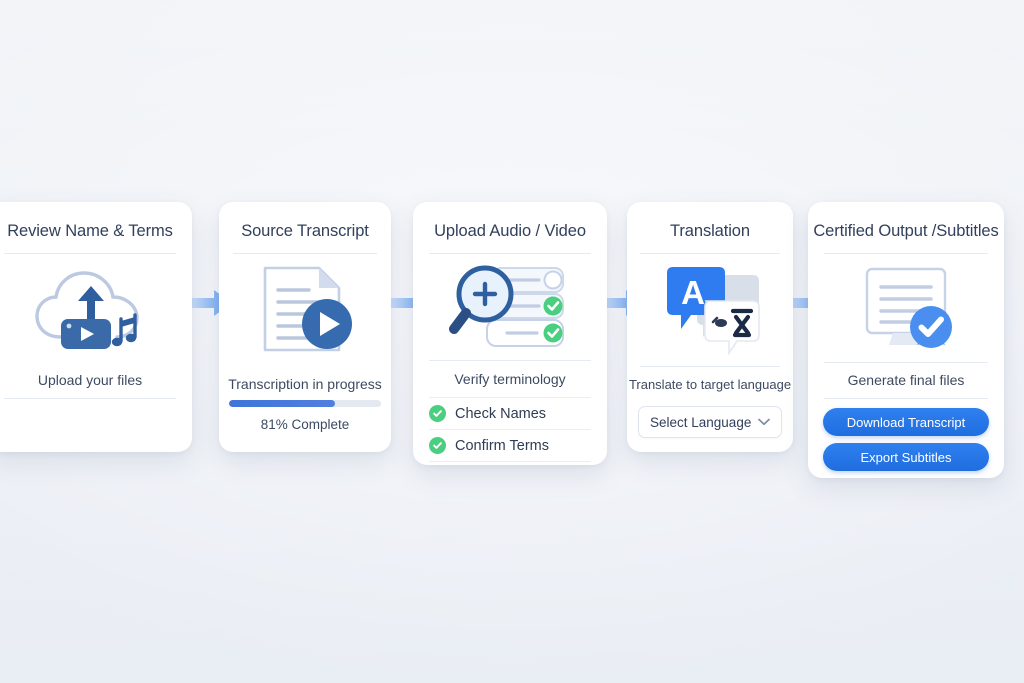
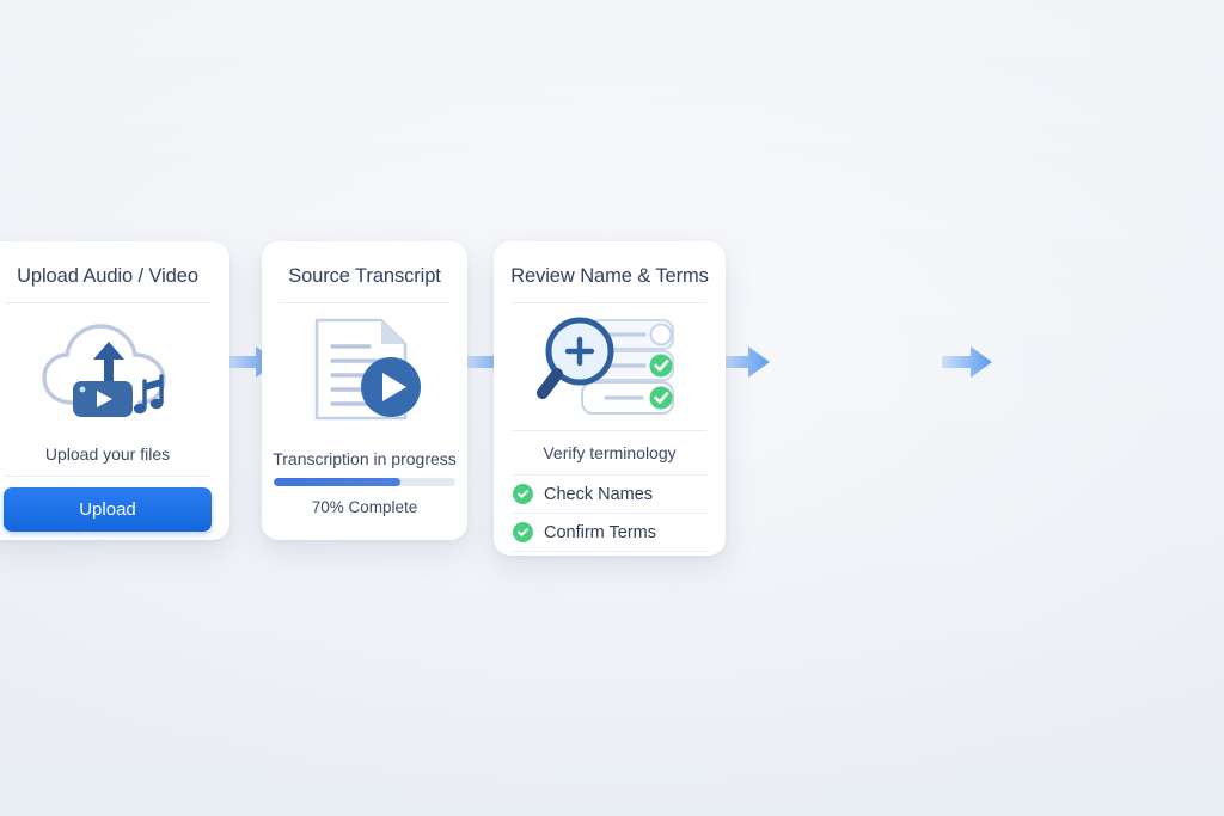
- Review Name & Terms
+ Upload Audio / Video
  Upload your files
+ Upload
  Source Transcript
  Transcription in progress
- 81% Complete
+ 70% Complete
- Upload Audio / Video
+ Review Name & Terms
  Verify terminology
  Check Names
  Confirm Terms
- Translation
- A
- Translate to target language
- Select Language
- Certified Output /Subtitles
- Generate final files
- Download Transcript
- Export Subtitles
